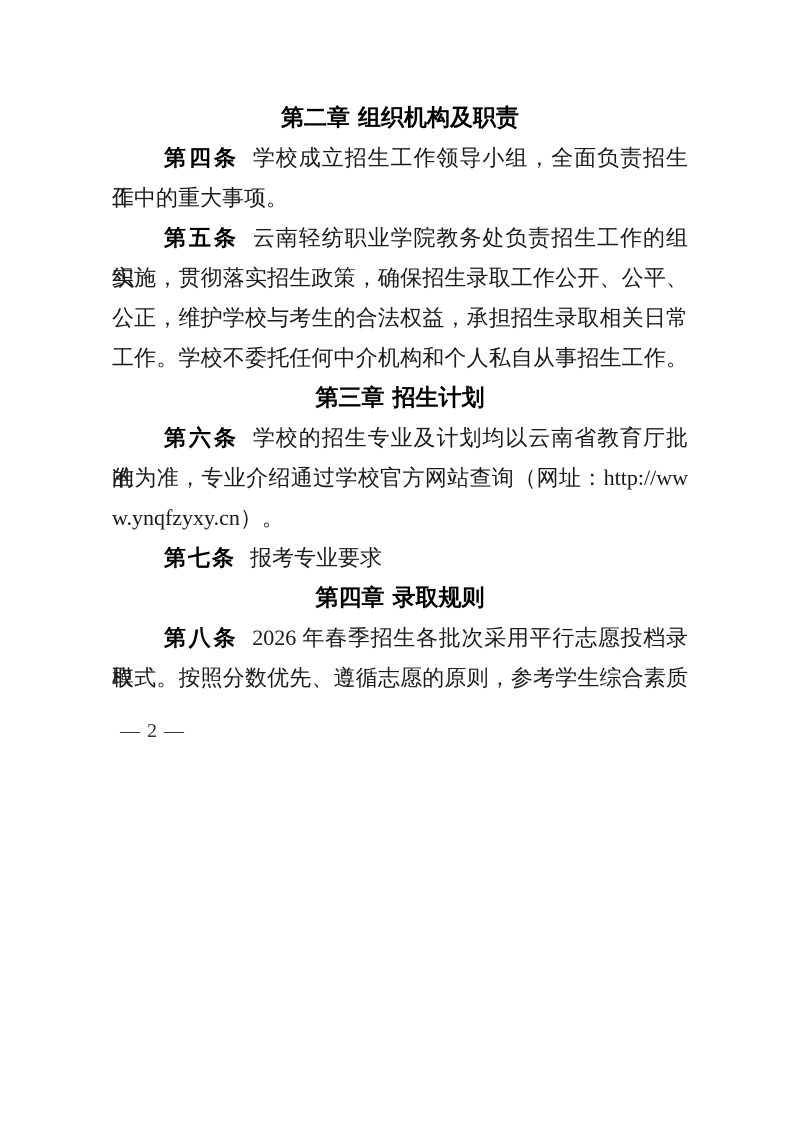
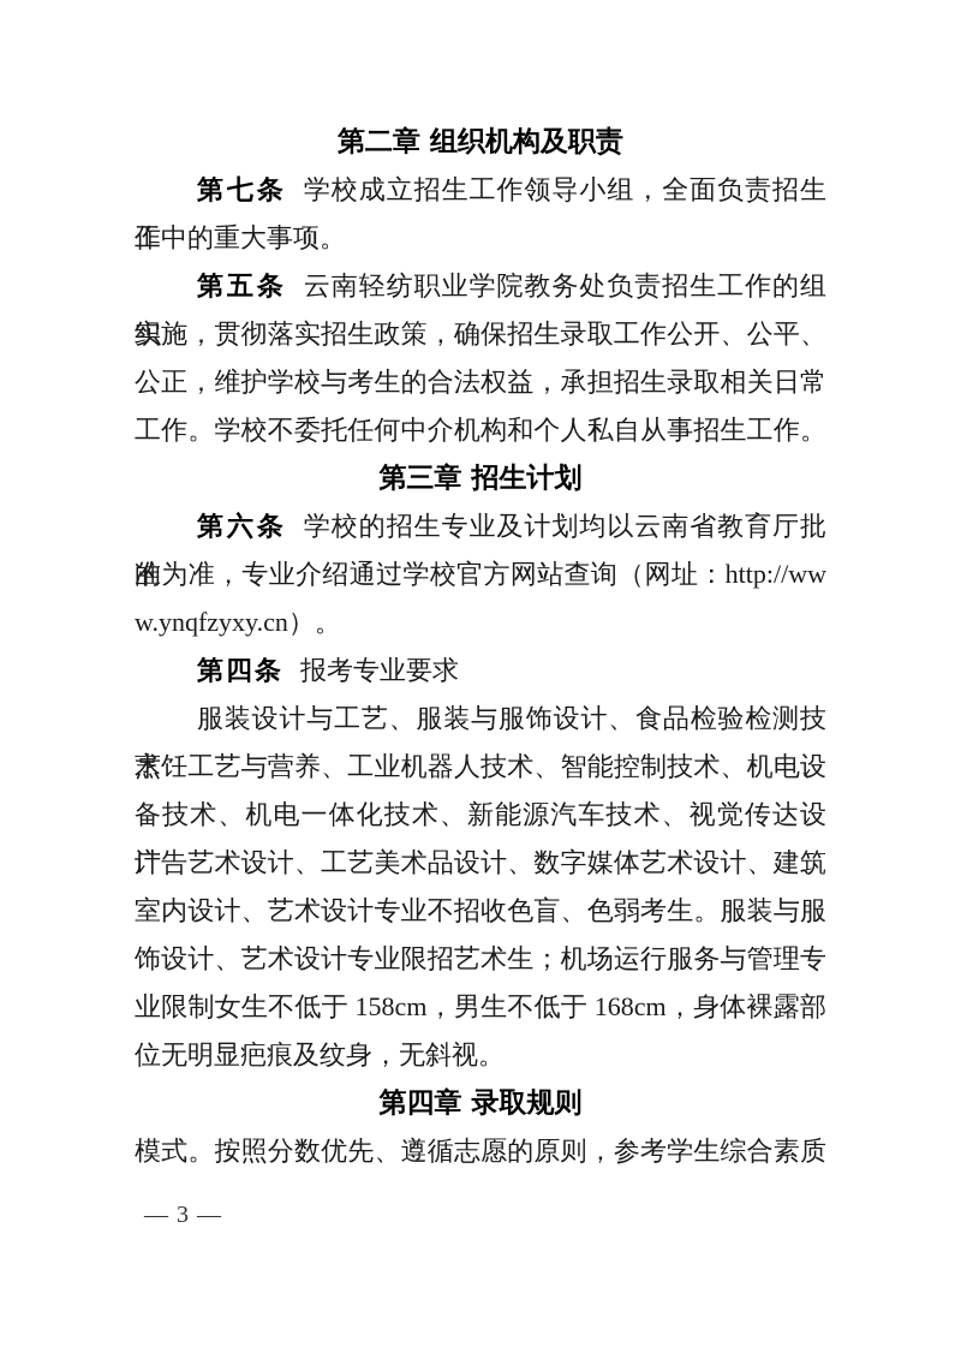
  第二章 组织机构及职责
- 第四条 学校成立招生工作领导小组，全面负责招生工
+ 第七条 学校成立招生工作领导小组，全面负责招生工
  作中的重大事项。
  第五条 云南轻纺职业学院教务处负责招生工作的组织
  实施，贯彻落实招生政策，确保招生录取工作公开、公平、
  公正，维护学校与考生的合法权益，承担招生录取相关日常
  工作。学校不委托任何中介机构和个人私自从事招生工作。
  第三章 招生计划
  第六条 学校的招生专业及计划均以云南省教育厅批准
  的为准，专业介绍通过学校官方网站查询（网址：http://ww
  w.ynqfzyxy.cn）。
- 第七条 报考专业要求
+ 第四条 报考专业要求
+ 服装设计与工艺、服装与服饰设计、食品检验检测技术、
+ 烹饪工艺与营养、工业机器人技术、智能控制技术、机电设
+ 备技术、机电一体化技术、新能源汽车技术、视觉传达设计、
+ 广告艺术设计、工艺美术品设计、数字媒体艺术设计、建筑
+ 室内设计、艺术设计专业不招收色盲、色弱考生。服装与服
+ 饰设计、艺术设计专业限招艺术生；机场运行服务与管理专
+ 业限制女生不低于 158cm，男生不低于 168cm，身体裸露部
+ 位无明显疤痕及纹身，无斜视。
  第四章 录取规则
- 第八条 2026 年春季招生各批次采用平行志愿投档录取
  模式。按照分数优先、遵循志愿的原则，参考学生综合素质
- — 2 —
+ — 3 —
